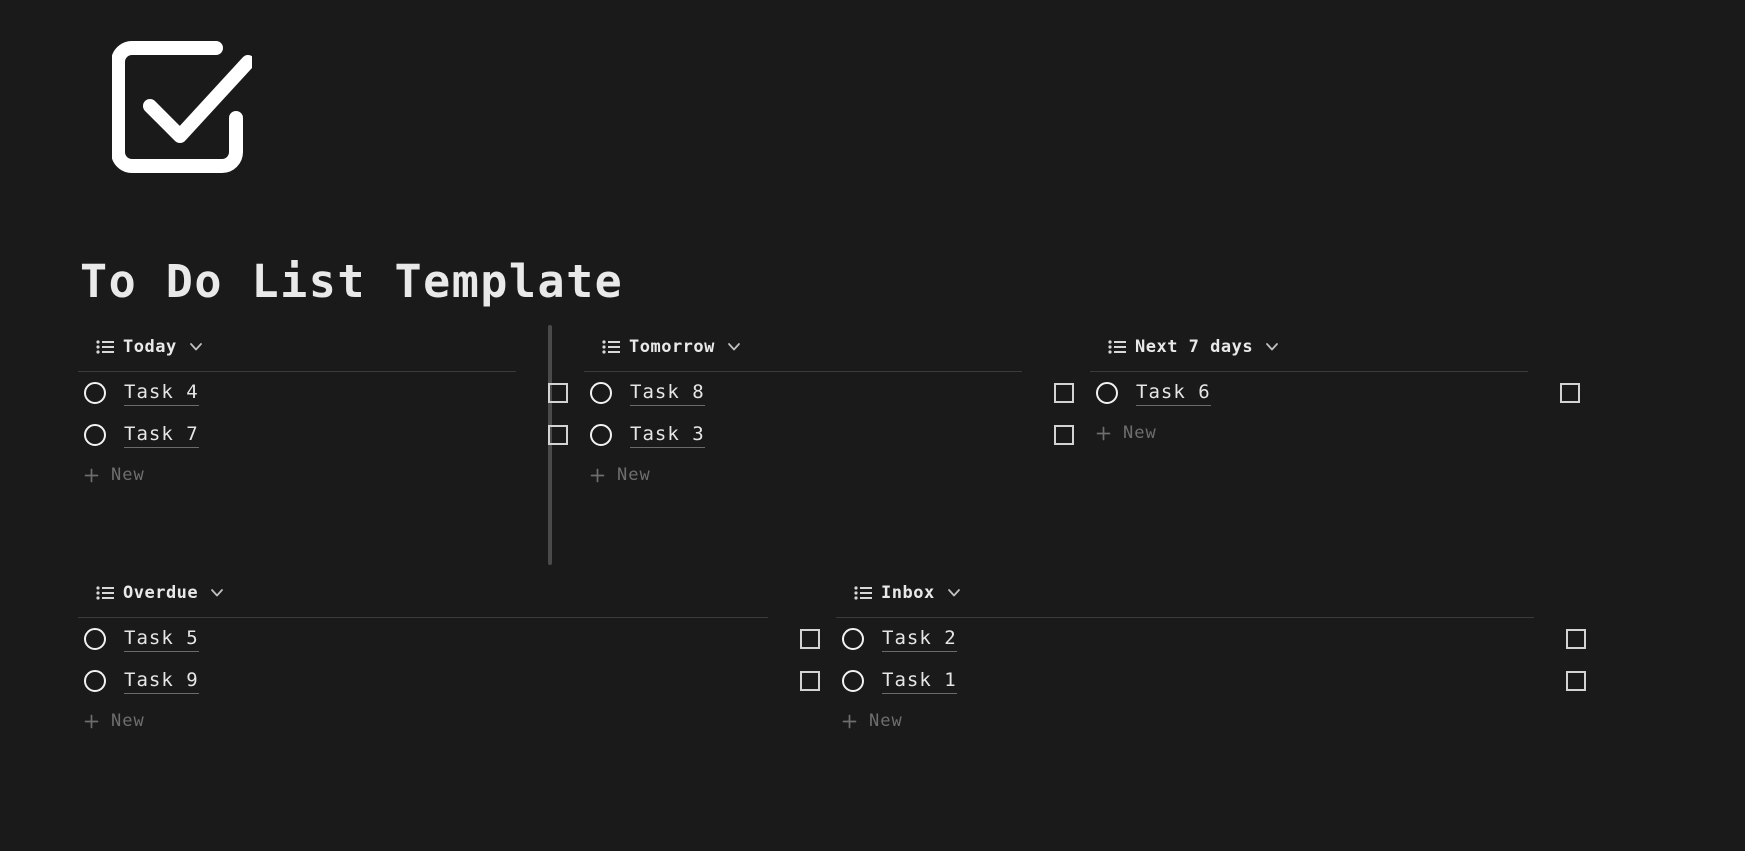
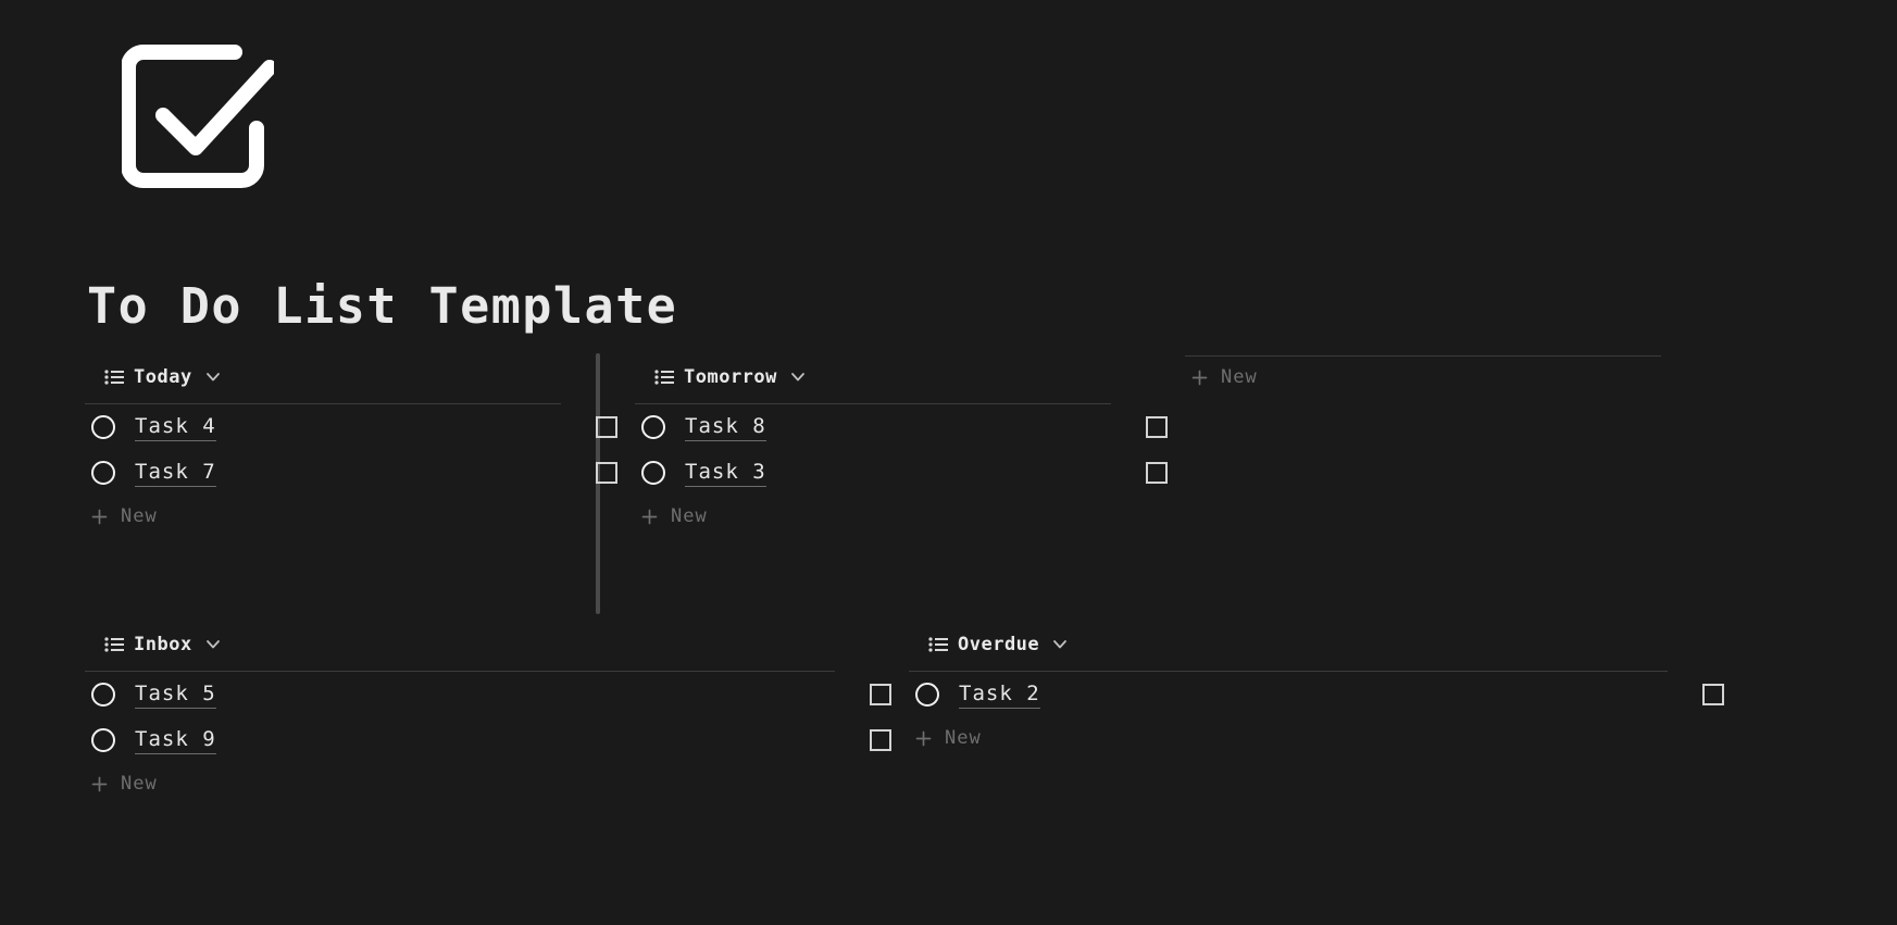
  To Do List Template
  Today
  Task 4
  Task 7
  New
  Tomorrow
  Task 8
  Task 3
  New
- Next 7 days
- Task 6
  New
- Overdue
+ Inbox
  Task 5
  Task 9
  New
- Inbox
+ Overdue
  Task 2
- Task 1
  New
